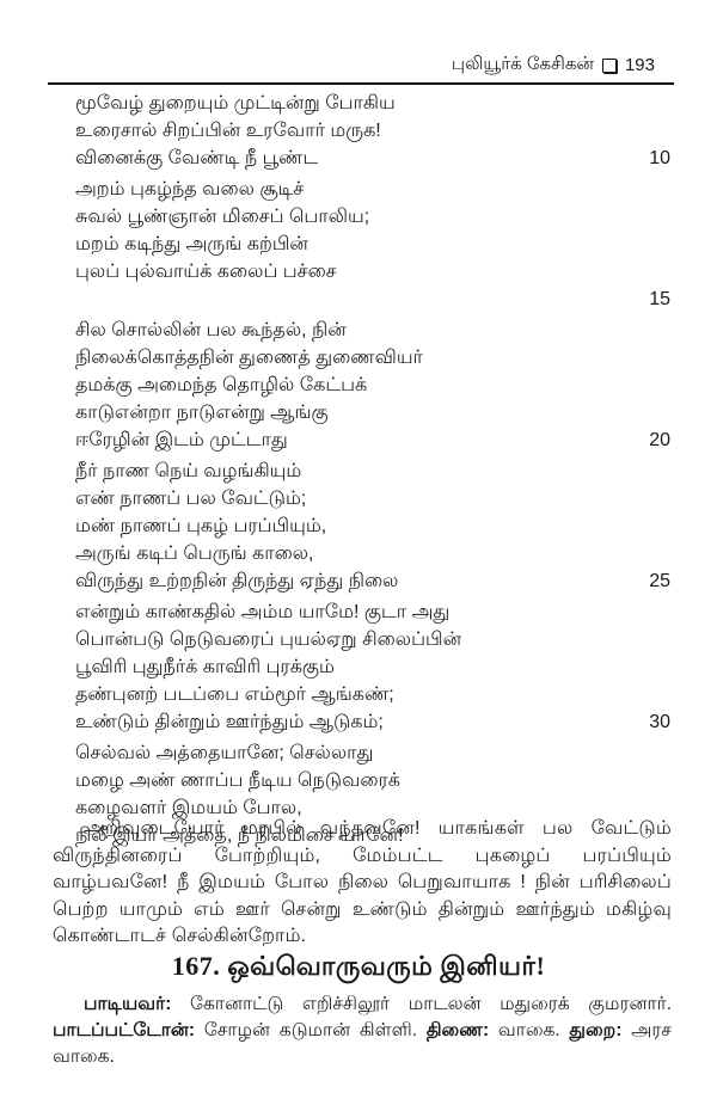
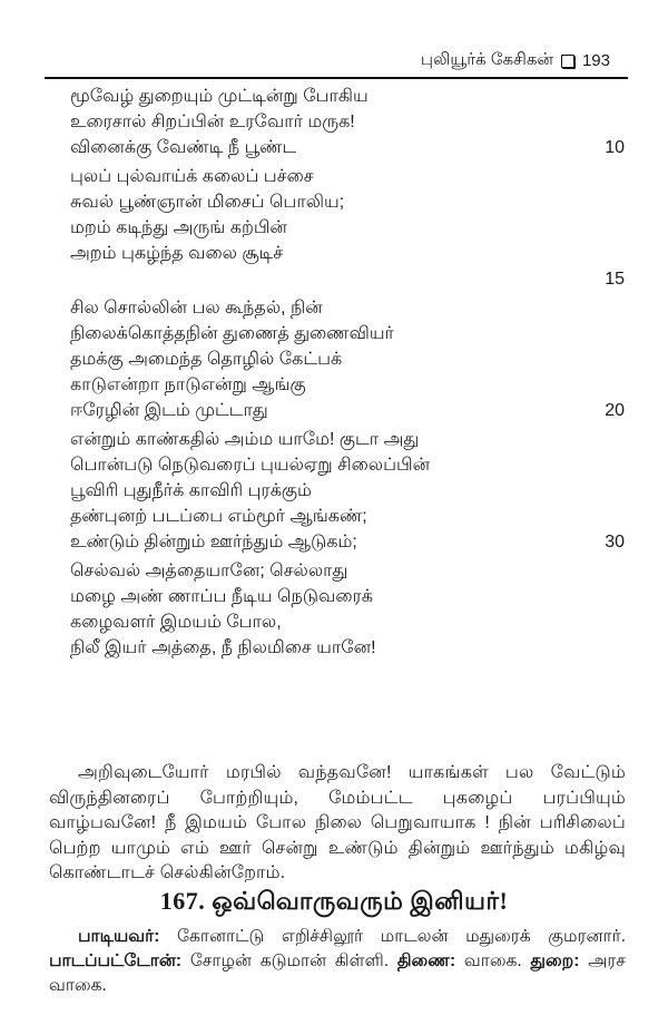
  புலியூர்க் கேசிகன்
  193
  மூவேழ் துறையும் முட்டின்று போகிய
  உரைசால் சிறப்பின் உரவோர் மருக!
  வினைக்கு வேண்டி நீ பூண்ட
  10
- அறம் புகழ்ந்த வலை சூடிச்
+ புலப் புல்வாய்க் கலைப் பச்சை
  சுவல் பூண்ஞான் மிசைப் பொலிய;
  மறம் கடிந்து அருங் கற்பின்
- புலப் புல்வாய்க் கலைப் பச்சை
+ அறம் புகழ்ந்த வலை சூடிச்
  15
  சில சொல்லின் பல கூந்தல், நின்
  நிலைக்கொத்தநின் துணைத் துணைவியர்
  தமக்கு அமைந்த தொழில் கேட்பக்
  காடுஎன்றா நாடுஎன்று ஆங்கு
  ஈரேழின் இடம் முட்டாது
  20
- நீர் நாண நெய் வழங்கியும்
- எண் நாணப் பல வேட்டும்;
- மண் நாணப் புகழ் பரப்பியும்,
- அருங் கடிப் பெருங் காலை,
- விருந்து உற்றநின் திருந்து ஏந்து நிலை
- 25
  என்றும் காண்கதில் அம்ம யாமே! குடா அது
  பொன்படு நெடுவரைப் புயல்ஏறு சிலைப்பின்
  பூவிரி புதுநீர்க் காவிரி புரக்கும்
  தண்புனற் படப்பை எம்மூர் ஆங்கண்;
  உண்டும் தின்றும் ஊர்ந்தும் ஆடுகம்;
  30
  செல்வல் அத்தையானே; செல்லாது
  மழை அண் ணாப்ப நீடிய நெடுவரைக்
  கழைவளர் இமயம் போல,
  நிலீ இயர் அத்தை, நீ நிலமிசை யானே!
  அறிவுடையோர் மரபில் வந்தவனே! யாகங்கள் பல வேட்டும் விருந்தினரைப் போற்றியும், மேம்பட்ட புகழைப் பரப்பியும் வாழ்பவனே! நீ இமயம் போல நிலை பெறுவாயாக ! நின் பரிசிலைப் பெற்ற யாமும் எம் ஊர் சென்று உண்டும் தின்றும் ஊர்ந்தும் மகிழ்வு கொண்டாடச் செல்கின்றோம்.
  167. ஒவ்வொருவரும் இனியர்!
  பாடியவர்: கோனாட்டு எறிச்சிலூர் மாடலன் மதுரைக் குமரனார். பாடப்பட்டோன்: சோழன் கடுமான் கிள்ளி. திணை: வாகை. துறை: அரச வாகை.
